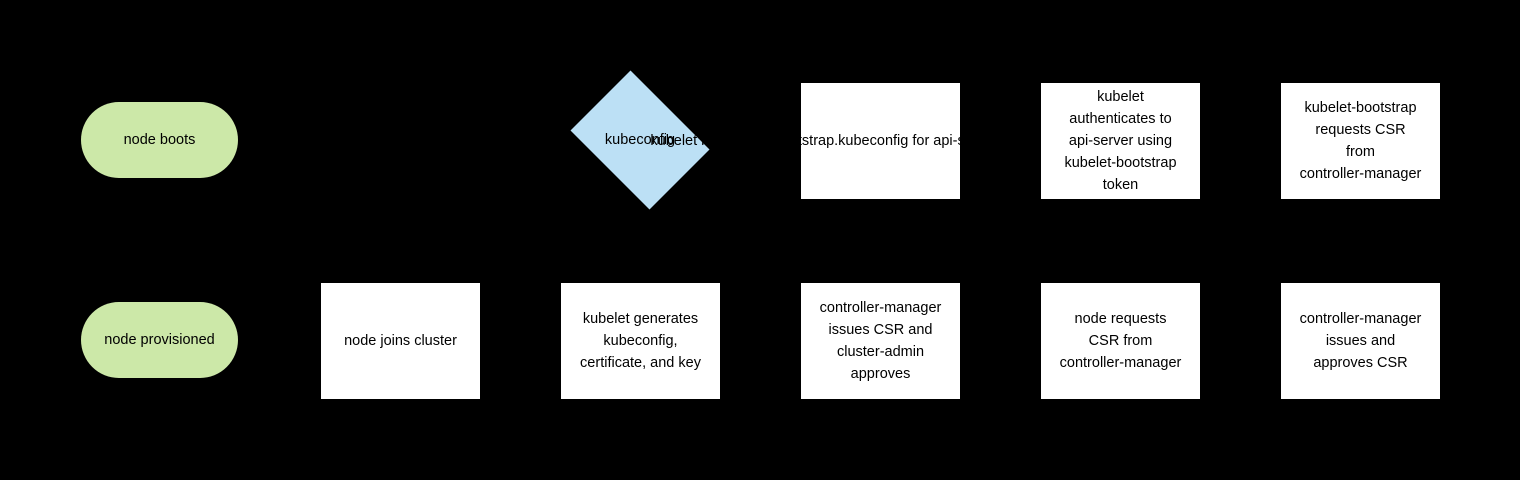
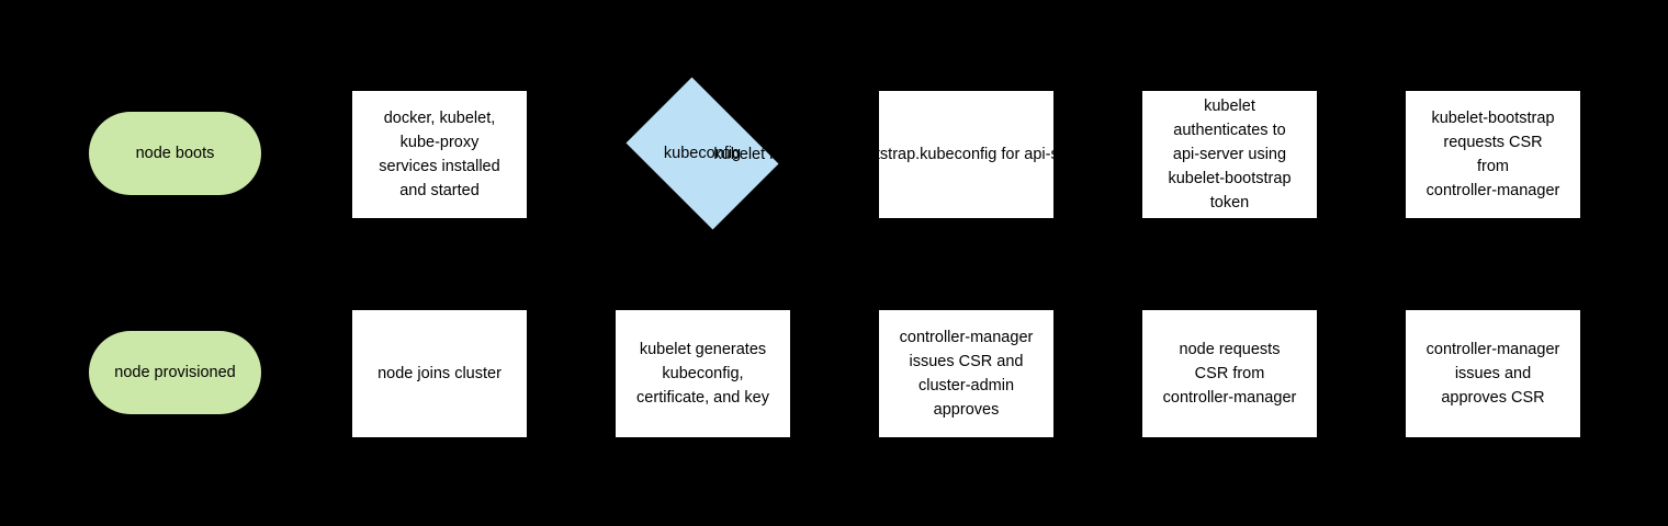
  node boots
+ docker, kubelet,
+ kube-proxy
+ services installed
+ and started
  kubeconfig
  kubelet references bootstrap.kubeconfig for api-server and a
  kubelet
  authenticates to
  api-server using
  kubelet-bootstrap
  token
  kubelet-bootstrap
  requests CSR
  from
  controller-manager
  node provisioned
  node joins cluster
  kubelet generates
  kubeconfig,
  certificate, and key
  controller-manager
  issues CSR and
  cluster-admin
  approves
  node requests
  CSR from
  controller-manager
  controller-manager
  issues and
  approves CSR
